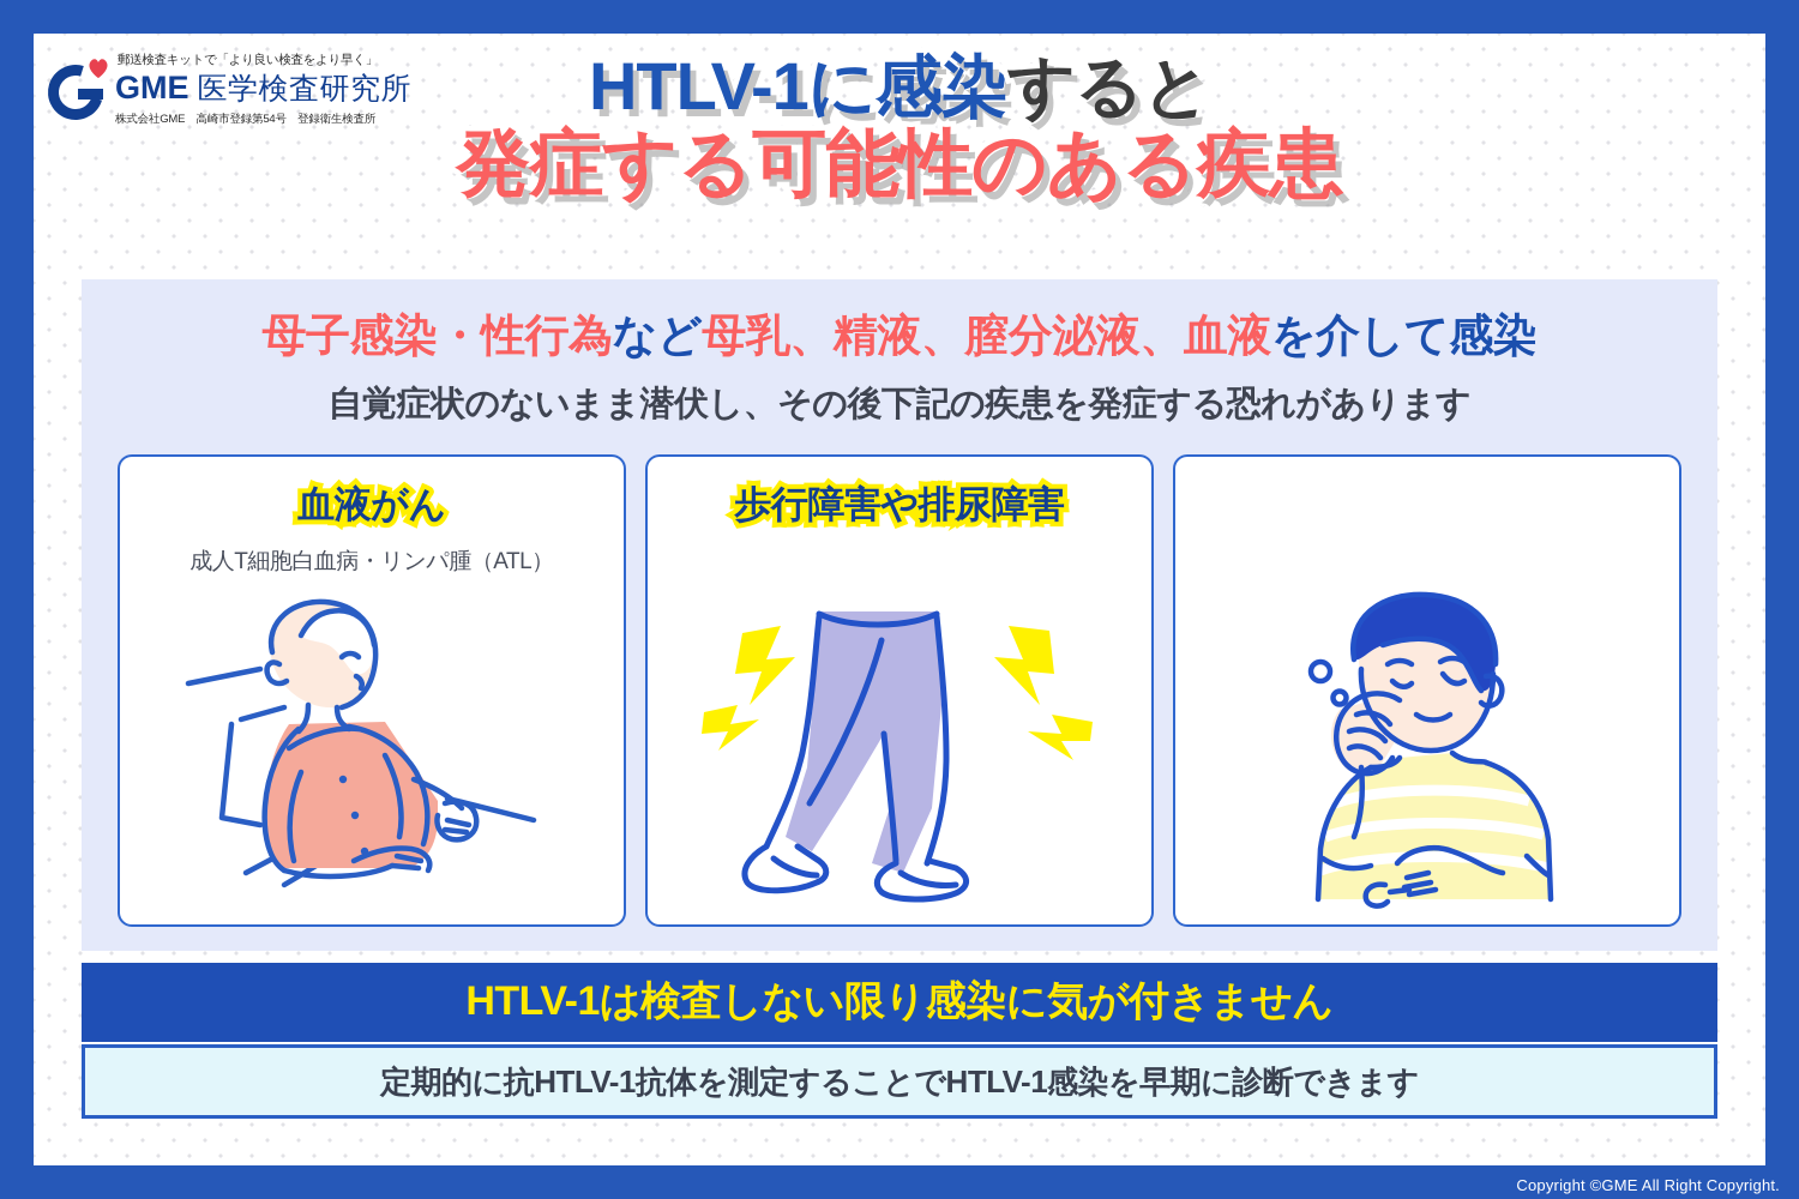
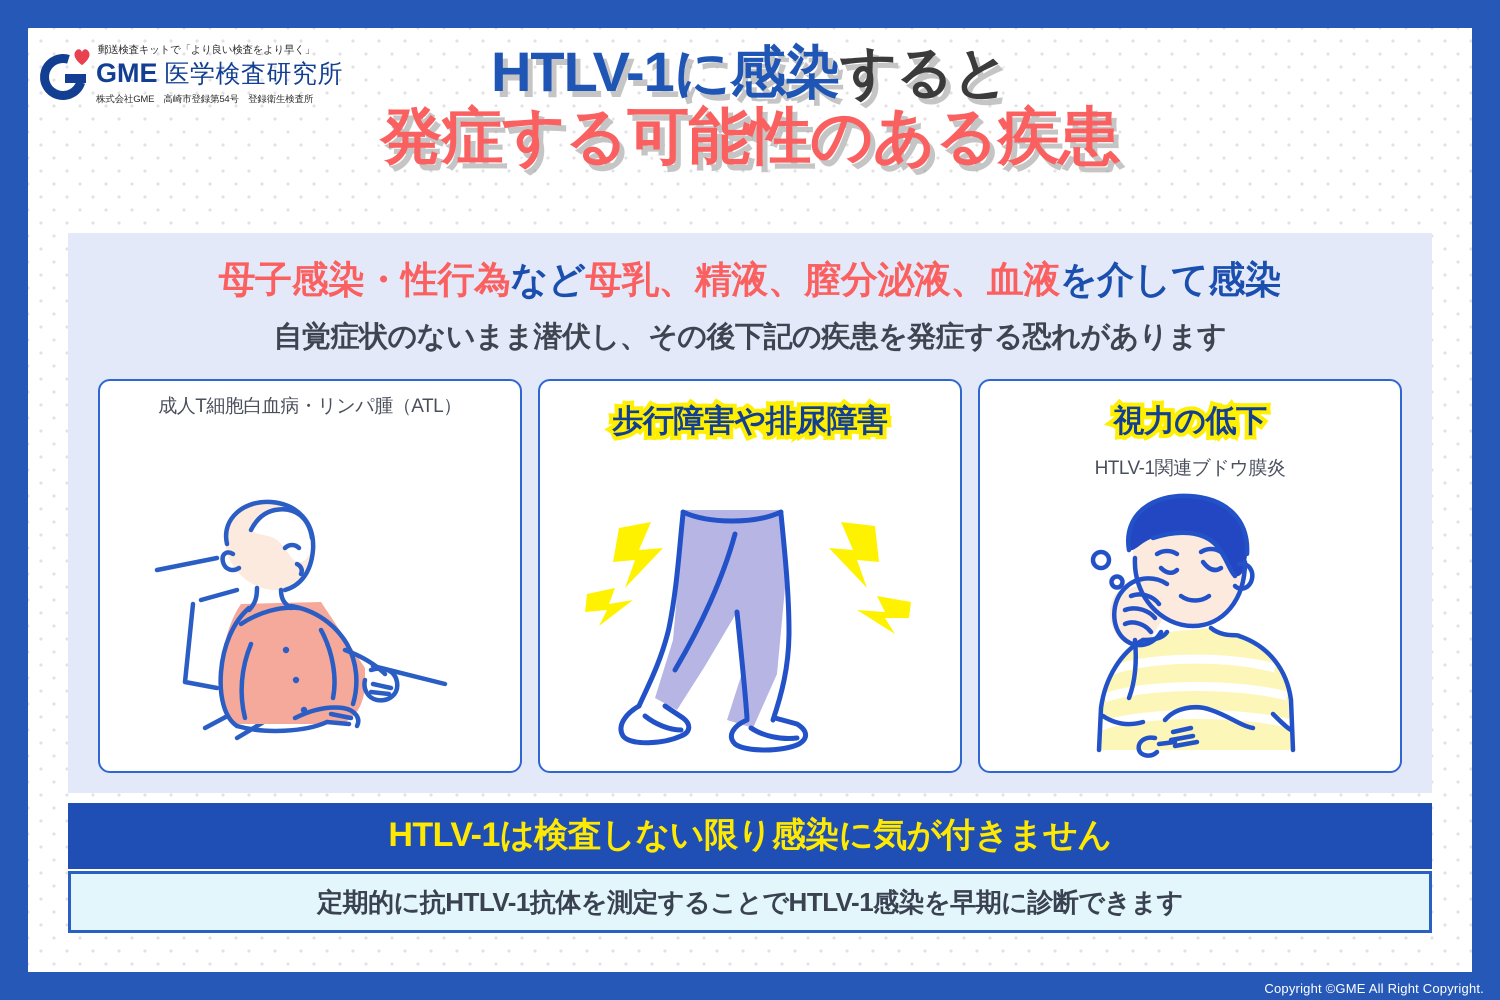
  郵送検査キットで「より良い検査をより早く」
  GME
  医学検査研究所
  株式会社GME 高崎市登録第54号 登録衛生検査所
  HTLV-1に感染すると
  発症する可能性のある疾患
  母子感染・性行為など母乳、精液、膣分泌液、血液を介して感染
  自覚症状のないまま潜伏し、その後下記の疾患を発症する恐れがあります
- 血液がん
  成人T細胞白血病・リンパ腫（ATL）
  歩行障害や排尿障害
+ 視力の低下
+ HTLV-1関連ブドウ膜炎
  HTLV-1は検査しない限り感染に気が付きません
  定期的に抗HTLV-1抗体を測定することでHTLV-1感染を早期に診断できます
  Copyright ©GME All Right Copyright.
